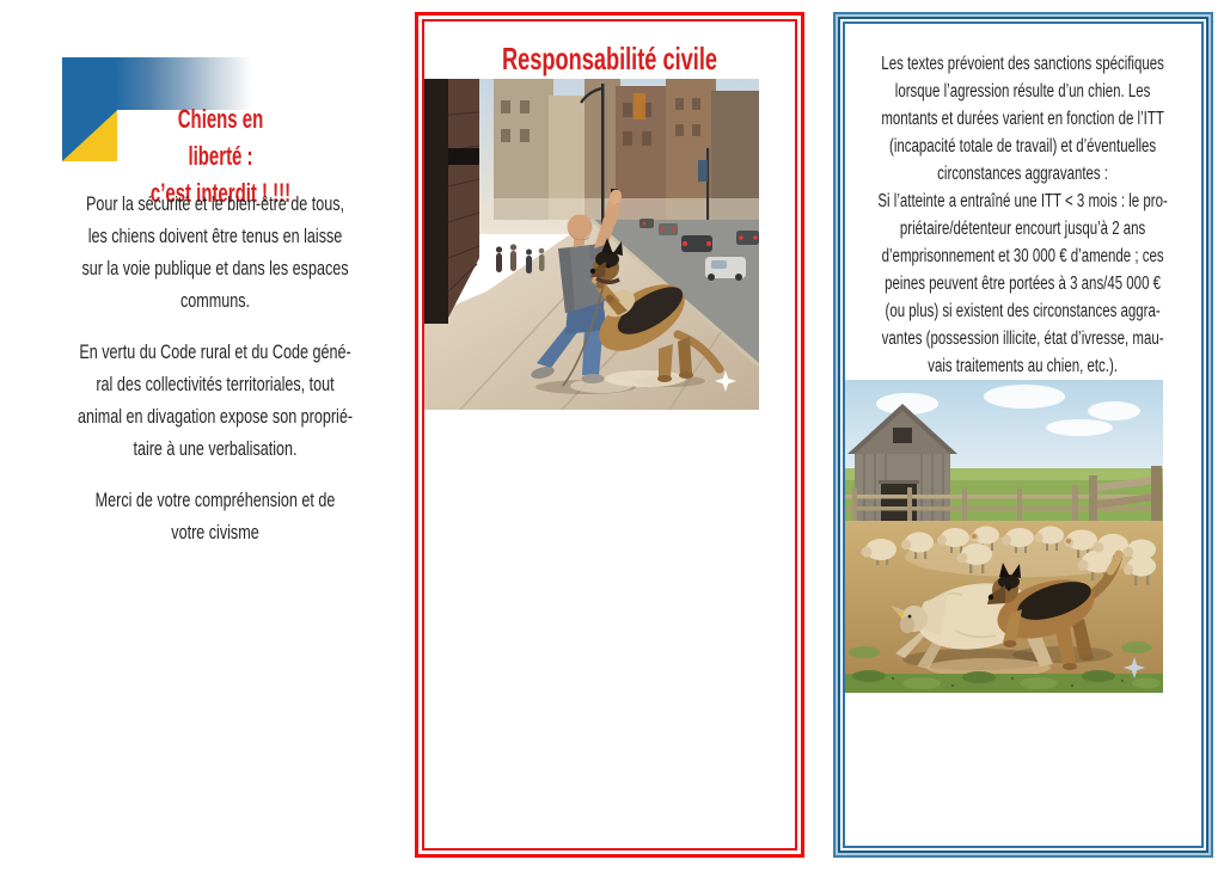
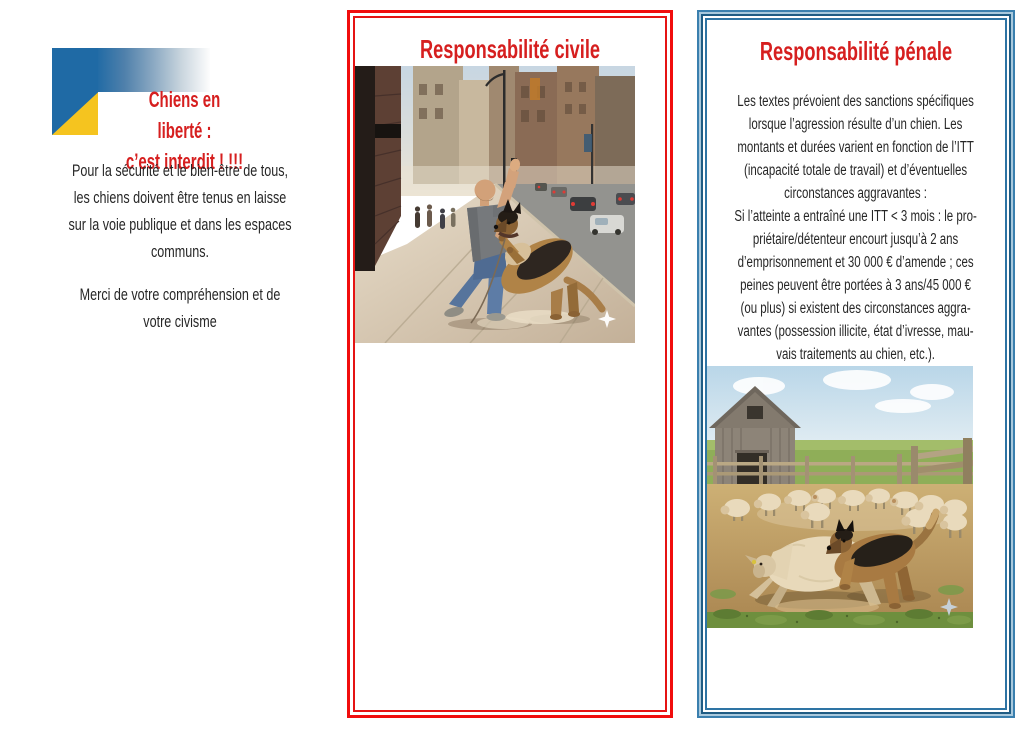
  Chiens en liberté :
  c’est interdit ! !!!
  Pour la sécurité et le bien-être de tous,
  les chiens doivent être tenus en laisse
  sur la voie publique et dans les espaces
  communs.
- En vertu du Code rural et du Code géné-
- ral des collectivités territoriales, tout
- animal en divagation expose son proprié-
- taire à une verbalisation.
  Merci de votre compréhension et de
  votre civisme
  Responsabilité civile
+ Responsabilité pénale
  Les textes prévoient des sanctions spécifiques
  lorsque l’agression résulte d’un chien. Les
  montants et durées varient en fonction de l’ITT
  (incapacité totale de travail) et d’éventuelles
  circonstances aggravantes :
  Si l’atteinte a entraîné une ITT < 3 mois : le pro-
  priétaire/détenteur encourt jusqu’à 2 ans
  d’emprisonnement et 30 000 € d’amende ; ces
  peines peuvent être portées à 3 ans/45 000 €
  (ou plus) si existent des circonstances aggra-
  vantes (possession illicite, état d’ivresse, mau-
  vais traitements au chien, etc.).
